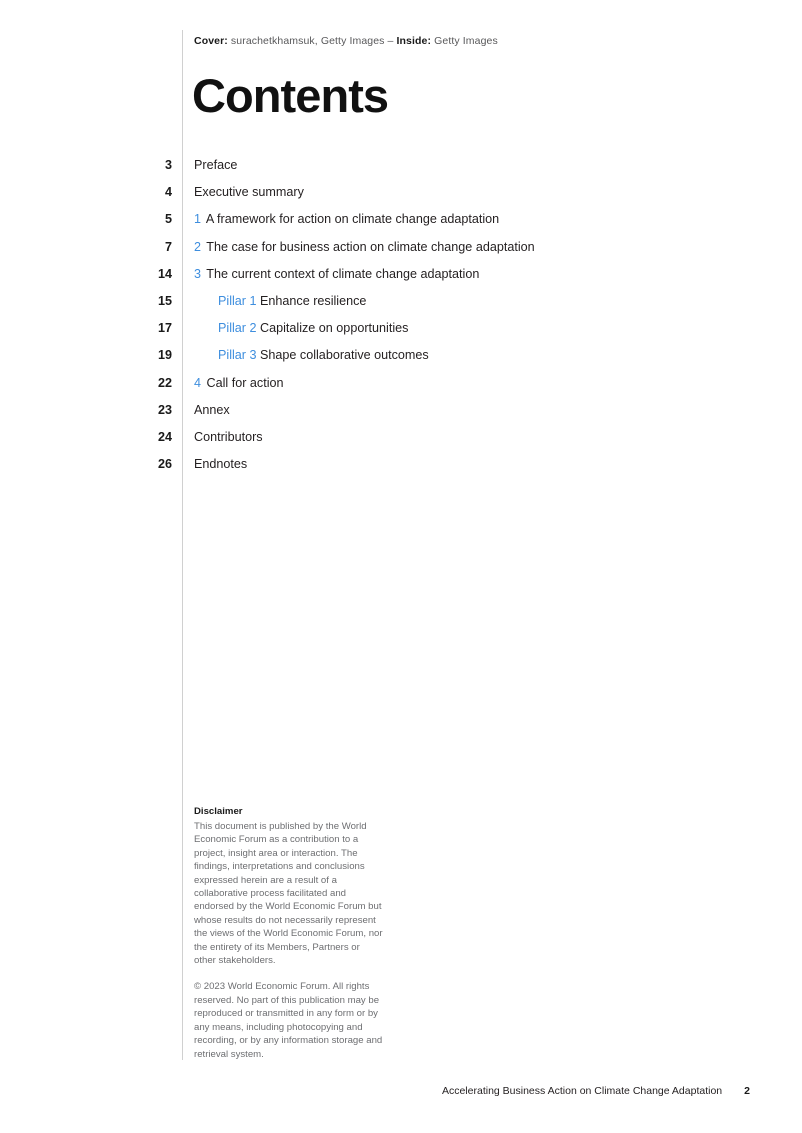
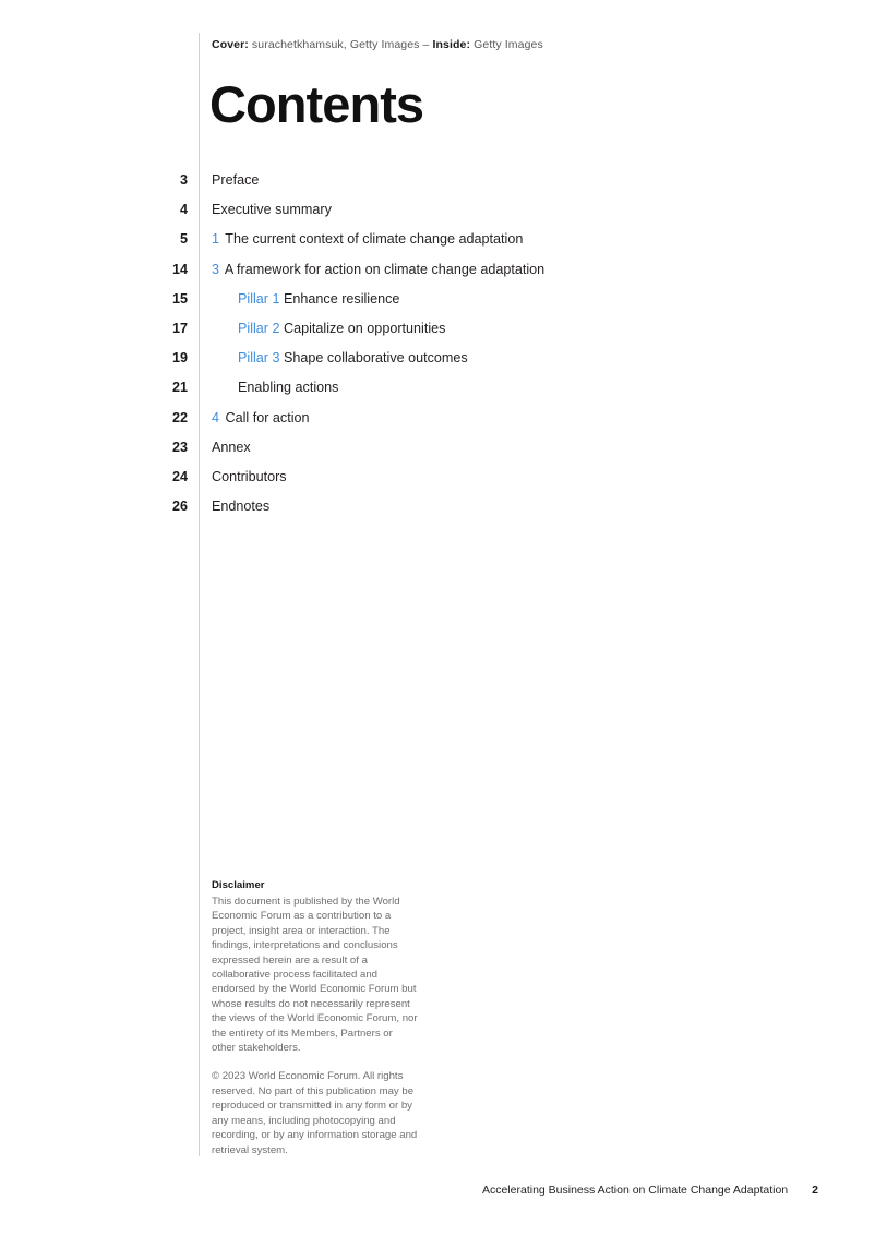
  Cover: surachetkhamsuk, Getty Images – Inside: Getty Images
  Contents
  3
  Preface
  4
  Executive summary
  5
- 1 A framework for action on climate change adaptation
+ 1 The current context of climate change adaptation
- 7
- 2 The case for business action on climate change adaptation
  14
- 3 The current context of climate change adaptation
+ 3 A framework for action on climate change adaptation
  15
  Pillar 1 Enhance resilience
  17
  Pillar 2 Capitalize on opportunities
  19
  Pillar 3 Shape collaborative outcomes
+ 21
+ Enabling actions
  22
  4 Call for action
  23
  Annex
  24
  Contributors
  26
  Endnotes
  Disclaimer
  This document is published by the World Economic Forum as a contribution to a project, insight area or interaction. The findings, interpretations and conclusions expressed herein are a result of a collaborative process facilitated and endorsed by the World Economic Forum but whose results do not necessarily represent the views of the World Economic Forum, nor the entirety of its Members, Partners or other stakeholders.
  © 2023 World Economic Forum. All rights reserved. No part of this publication may be reproduced or transmitted in any form or by any means, including photocopying and recording, or by any information storage and retrieval system.
  Accelerating Business Action on Climate Change Adaptation
  2
